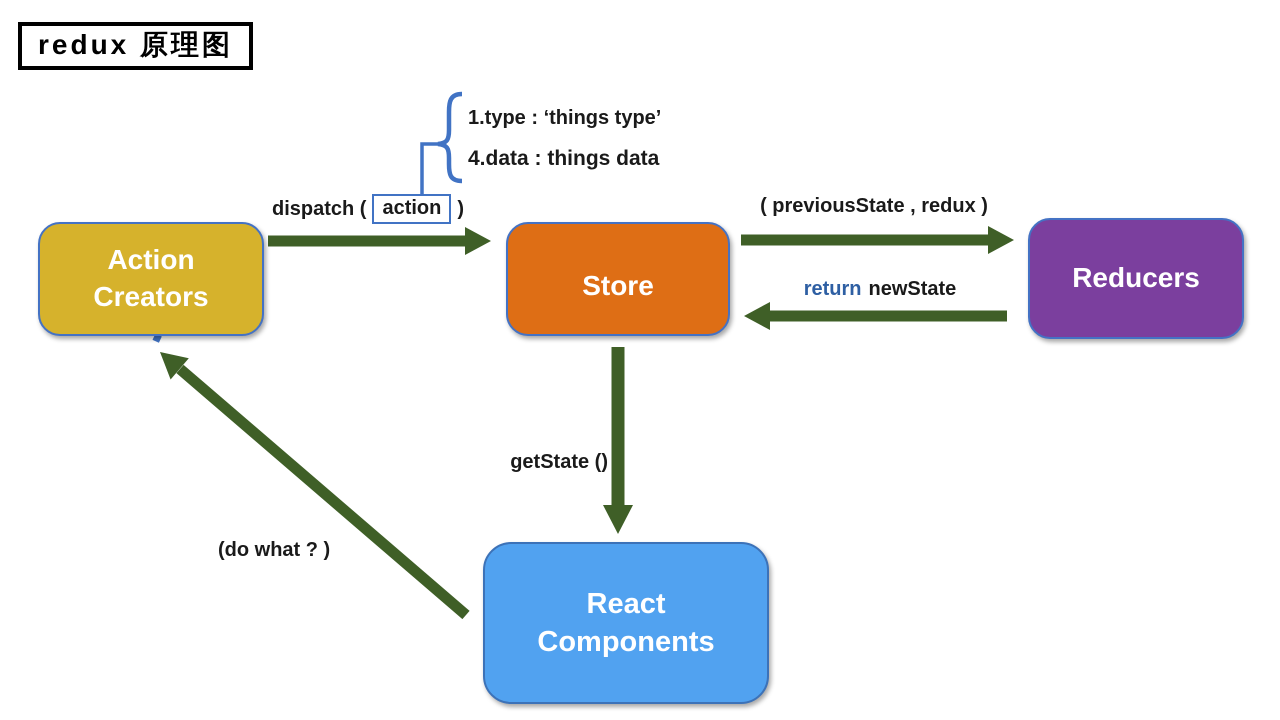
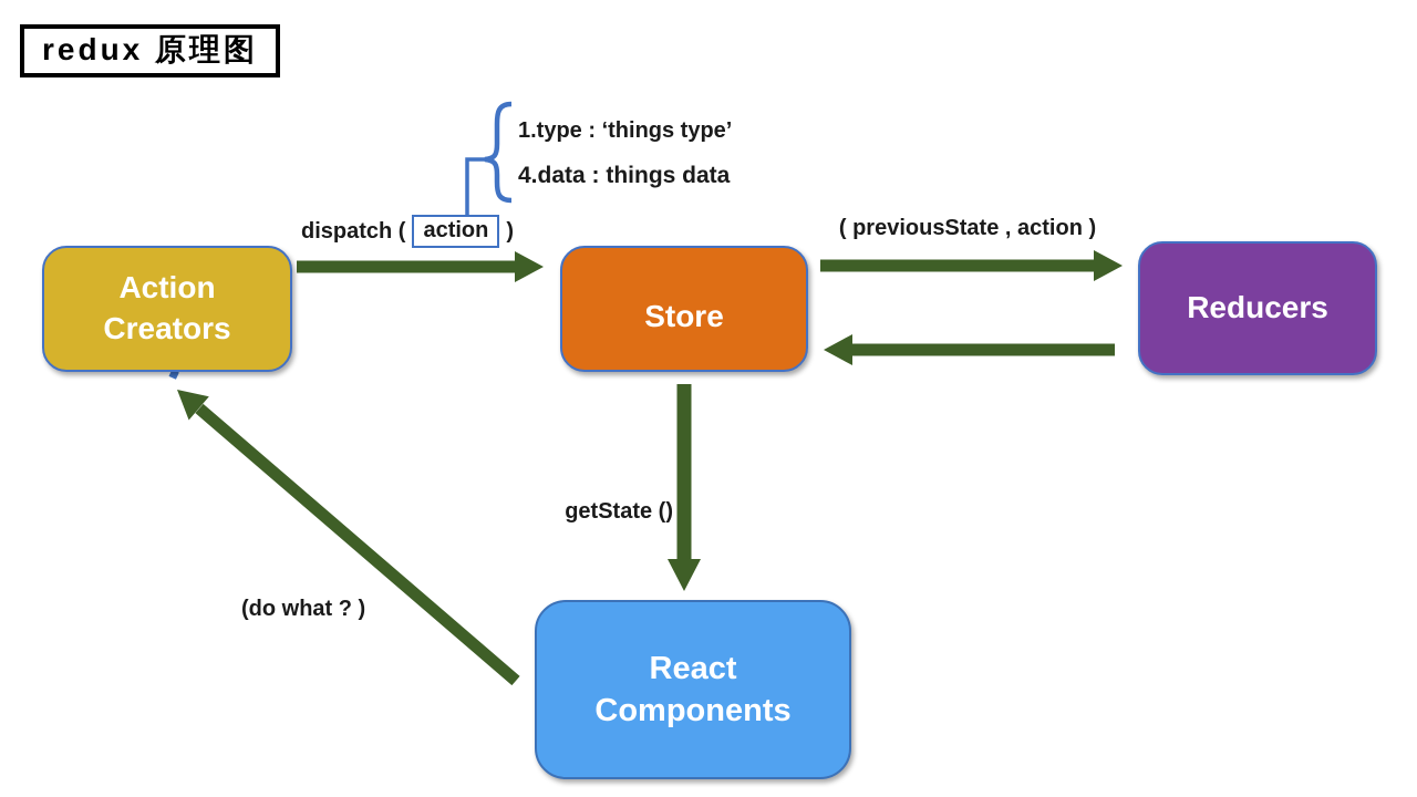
  redux 原理图
  1.type : ‘things type’
  4.data : things data
  dispatch (
  action
  )
- ( previousState , redux )
+ ( previousState , action )
- return newState
  getState ()
  (do what ? )
  Action
  Creators
  Store
  Reducers
  React
  Components
